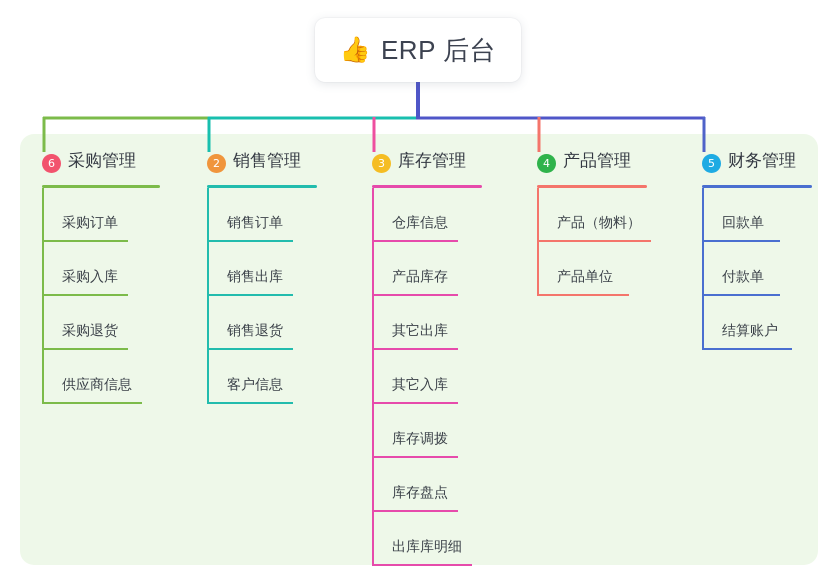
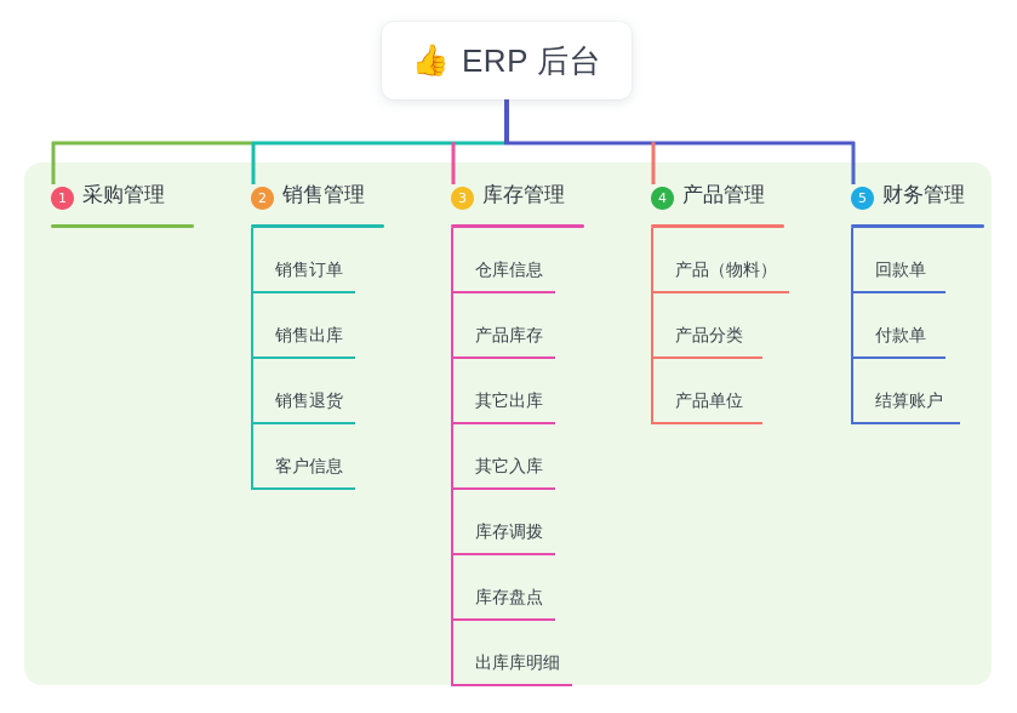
  👍
  ERP 后台
- 6
+ 1
  采购管理
- 采购订单
- 采购入库
- 采购退货
- 供应商信息
  2
  销售管理
  销售订单
  销售出库
  销售退货
  客户信息
  3
  库存管理
  仓库信息
  产品库存
  其它出库
  其它入库
  库存调拨
  库存盘点
  出库库明细
  4
  产品管理
  产品（物料）
+ 产品分类
  产品单位
  5
  财务管理
  回款单
  付款单
  结算账户
